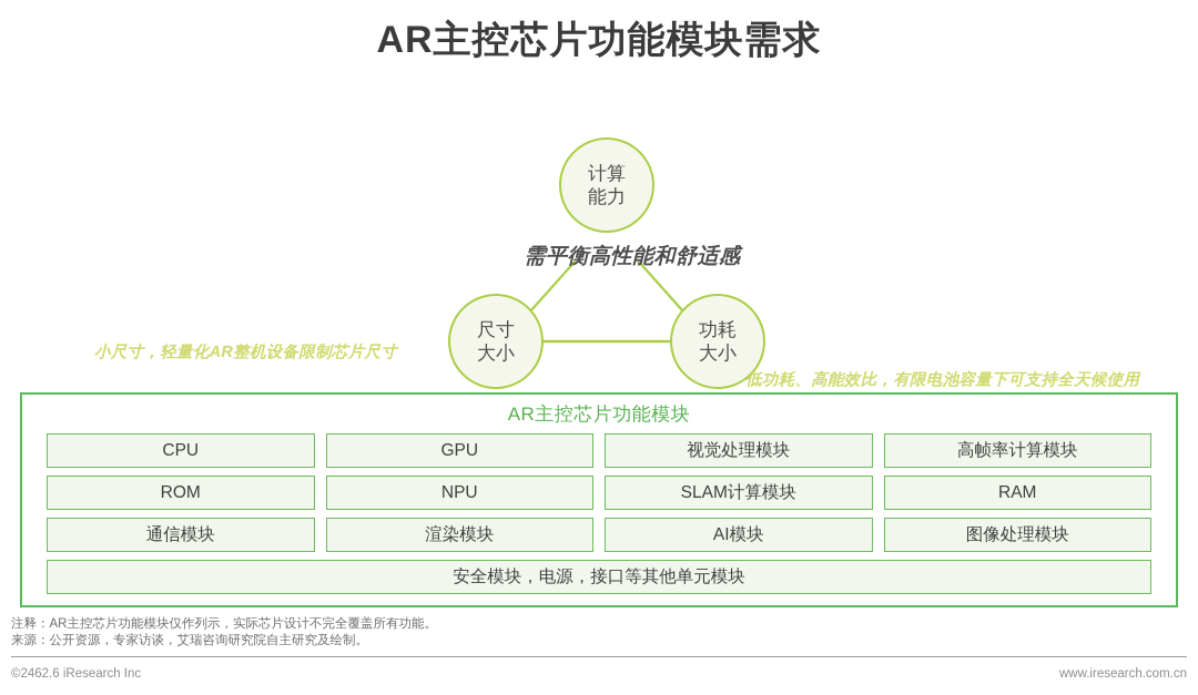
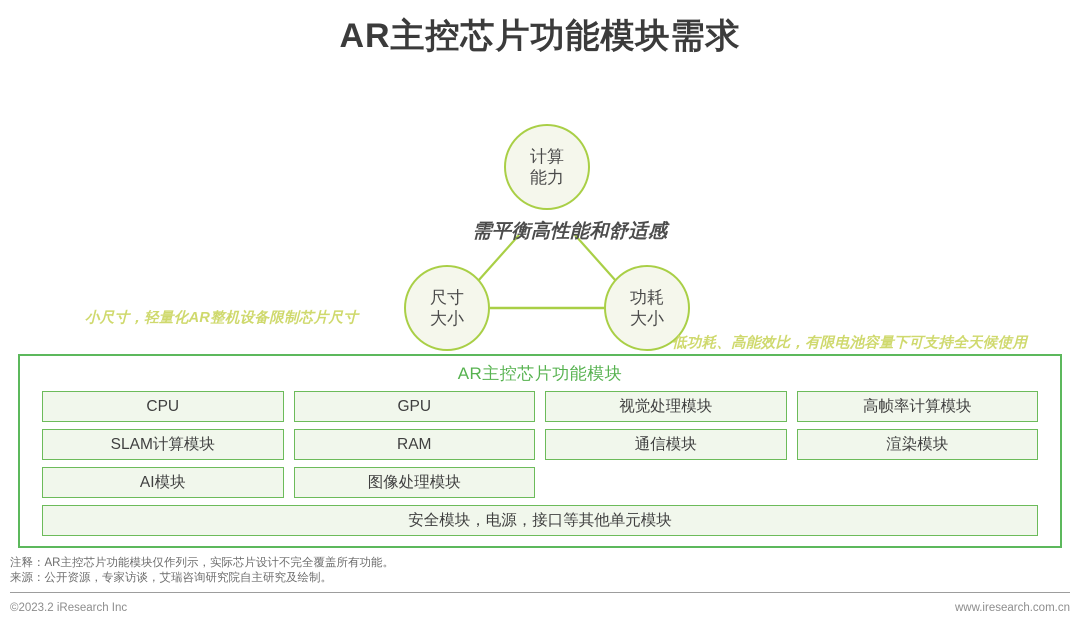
  AR主控芯片功能模块需求
  计算
  能力
  尺寸
  大小
  功耗
  大小
  需平衡高性能和舒适感
  小尺寸，轻量化AR整机设备限制芯片尺寸
  低功耗、高能效比，有限电池容量下可支持全天候使用
  AR主控芯片功能模块
  CPU
  GPU
  视觉处理模块
  高帧率计算模块
- ROM
- NPU
  SLAM计算模块
  RAM
  通信模块
  渲染模块
  AI模块
  图像处理模块
  安全模块，电源，接口等其他单元模块
  注释：AR主控芯片功能模块仅作列示，实际芯片设计不完全覆盖所有功能。
  来源：公开资源，专家访谈，艾瑞咨询研究院自主研究及绘制。
- ©2462.6 iResearch Inc
+ ©2023.2 iResearch Inc
  www.iresearch.com.cn
